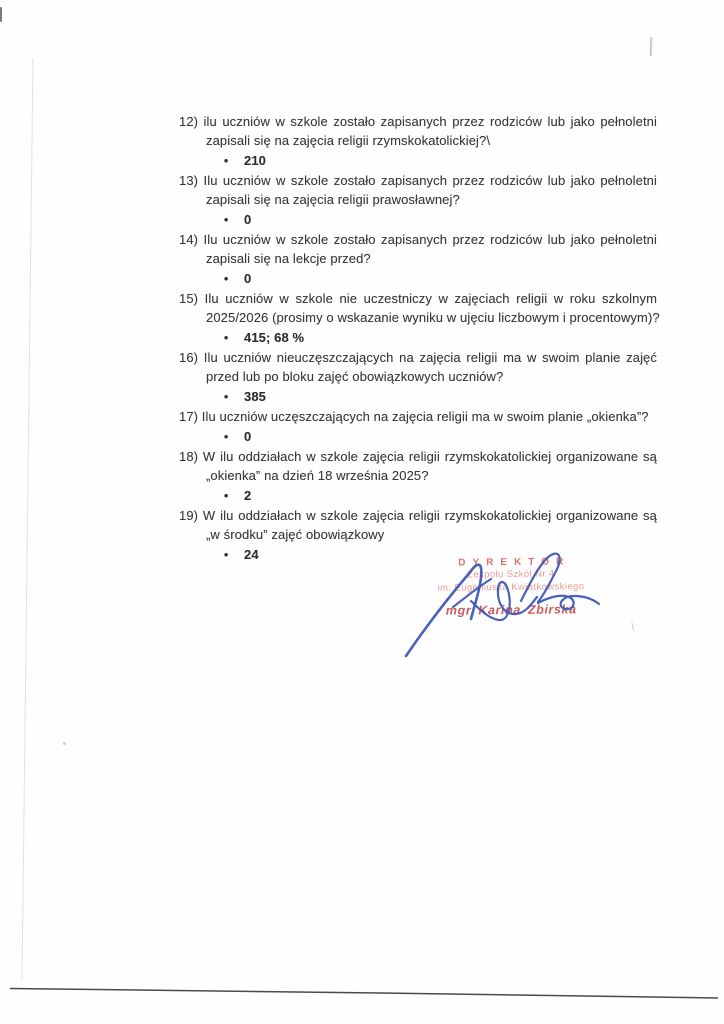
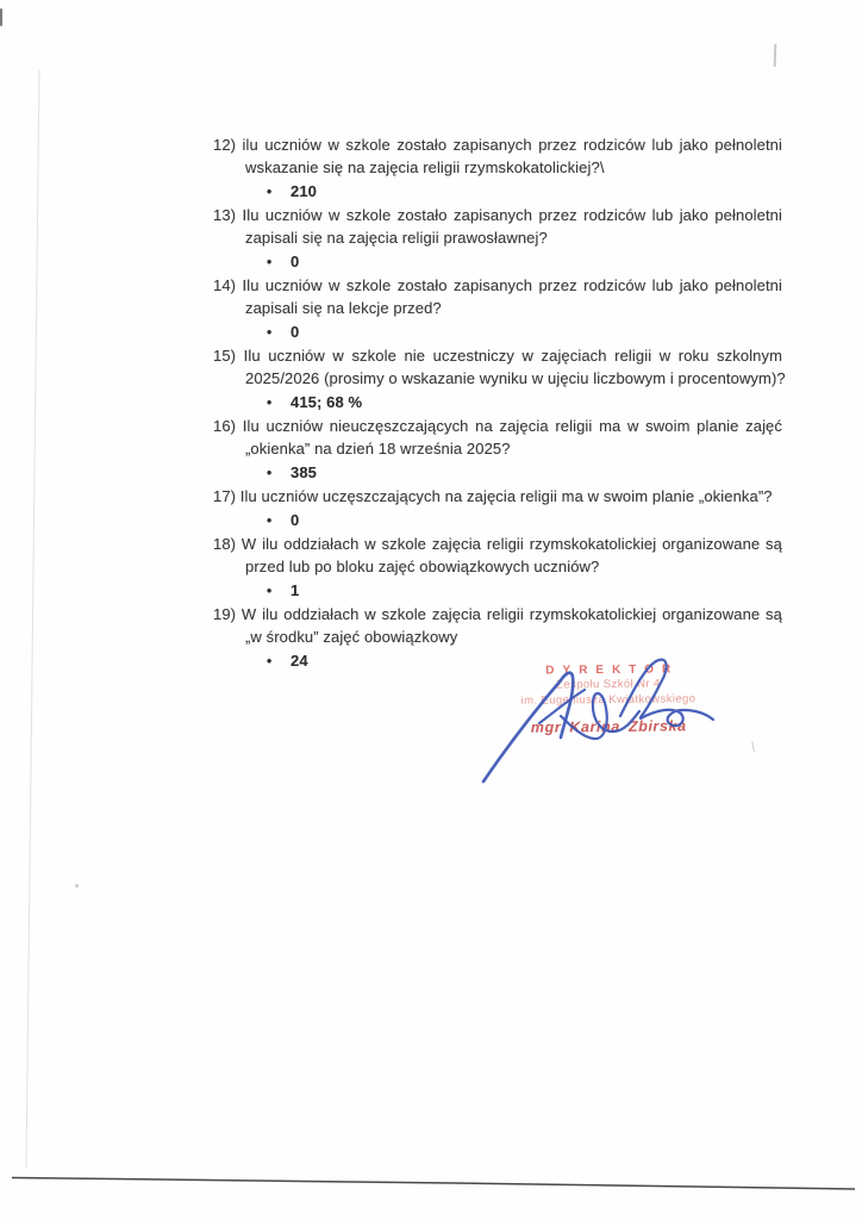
  12) ilu uczniów w szkole zostało zapisanych przez rodziców lub jako pełnoletni
- zapisali się na zajęcia religii rzymskokatolickiej?\
+ wskazanie się na zajęcia religii rzymskokatolickiej?\
  • 210
  13) Ilu uczniów w szkole zostało zapisanych przez rodziców lub jako pełnoletni
  zapisali się na zajęcia religii prawosławnej?
  • 0
  14) Ilu uczniów w szkole zostało zapisanych przez rodziców lub jako pełnoletni
  zapisali się na lekcje przed?
  • 0
  15) Ilu uczniów w szkole nie uczestniczy w zajęciach religii w roku szkolnym
  2025/2026 (prosimy o wskazanie wyniku w ujęciu liczbowym i procentowym)?
  • 415; 68 %
  16) Ilu uczniów nieuczęszczających na zajęcia religii ma w swoim planie zajęć
- przed lub po bloku zajęć obowiązkowych uczniów?
+ „okienka” na dzień 18 września 2025?
  • 385
  17) Ilu uczniów uczęszczających na zajęcia religii ma w swoim planie „okienka”?
  • 0
  18) W ilu oddziałach w szkole zajęcia religii rzymskokatolickiej organizowane są
- „okienka” na dzień 18 września 2025?
+ przed lub po bloku zajęć obowiązkowych uczniów?
- • 2
+ • 1
  19) W ilu oddziałach w szkole zajęcia religii rzymskokatolickiej organizowane są
  „w środku” zajęć obowiązkowy
  • 24
  DYREKTOR
  Zepołu Szkół Nr 4
  im.ugeniusza Kwiatkowskiego
  mgr Kara Zbirsa
